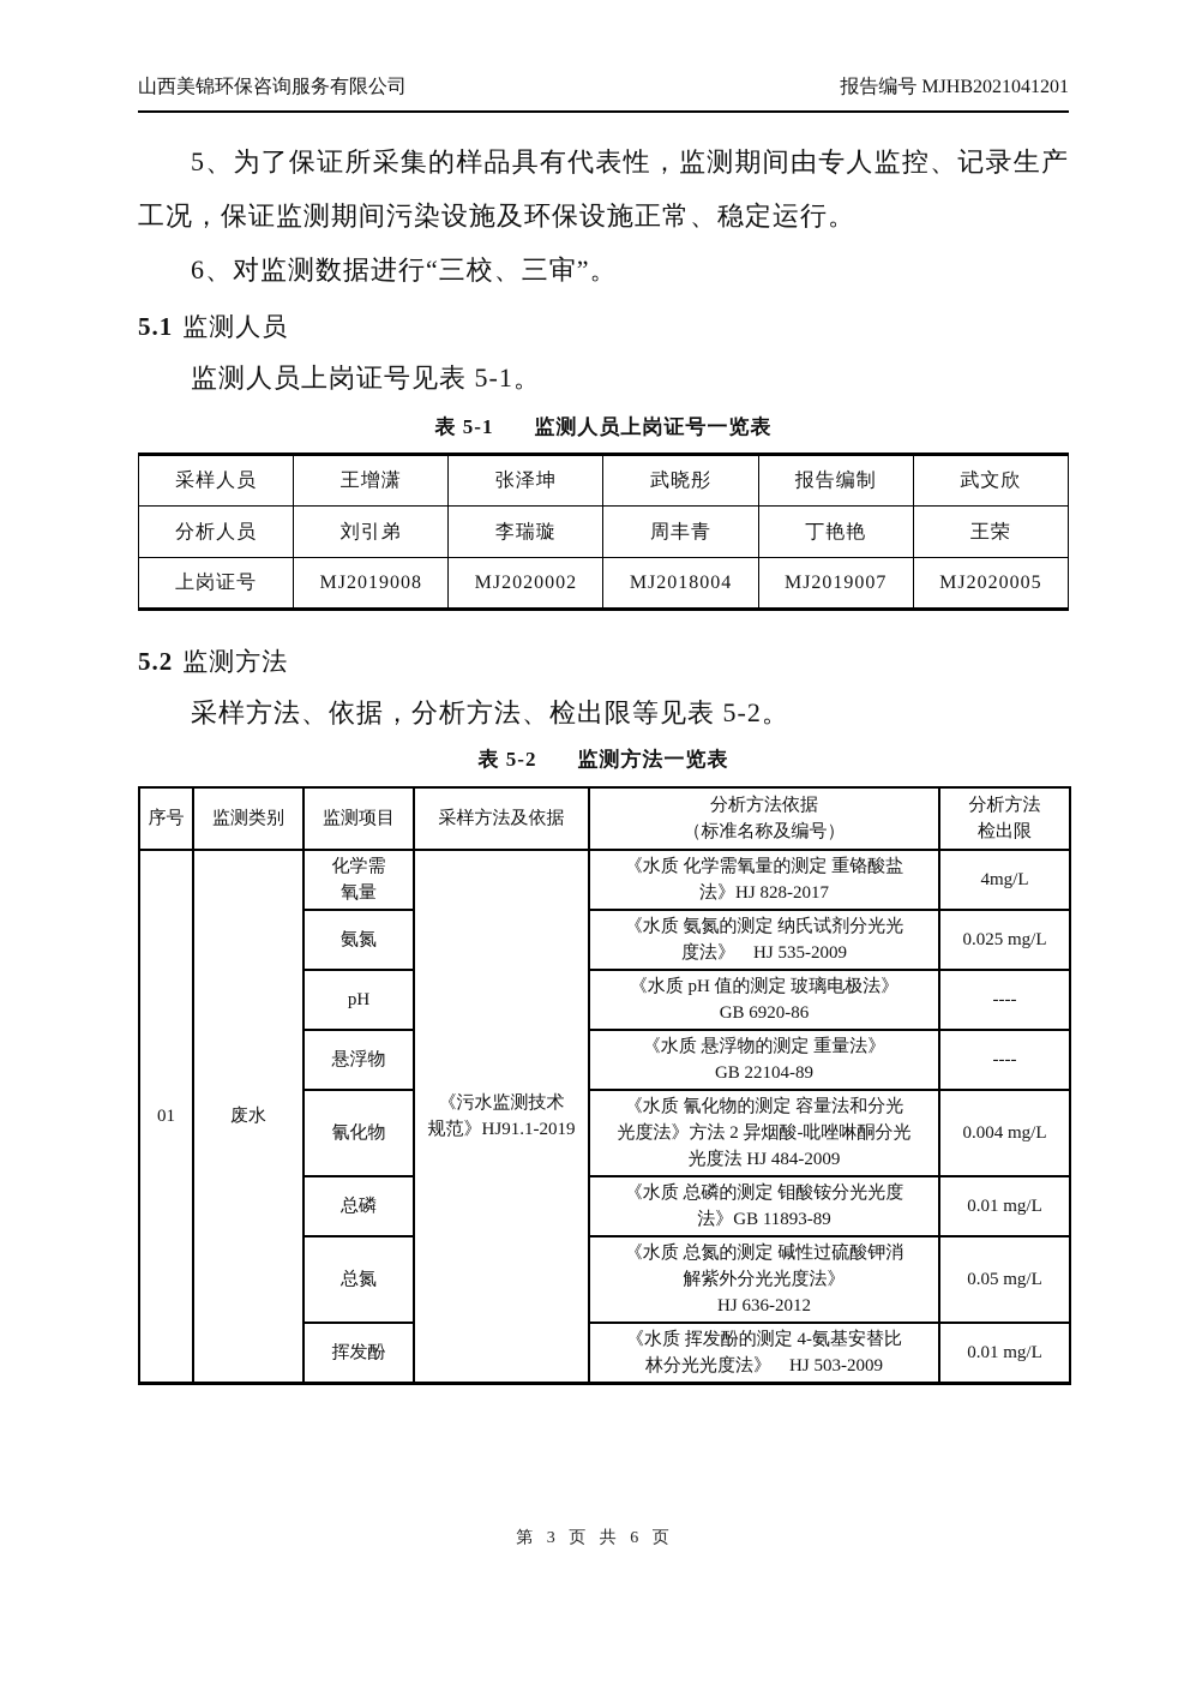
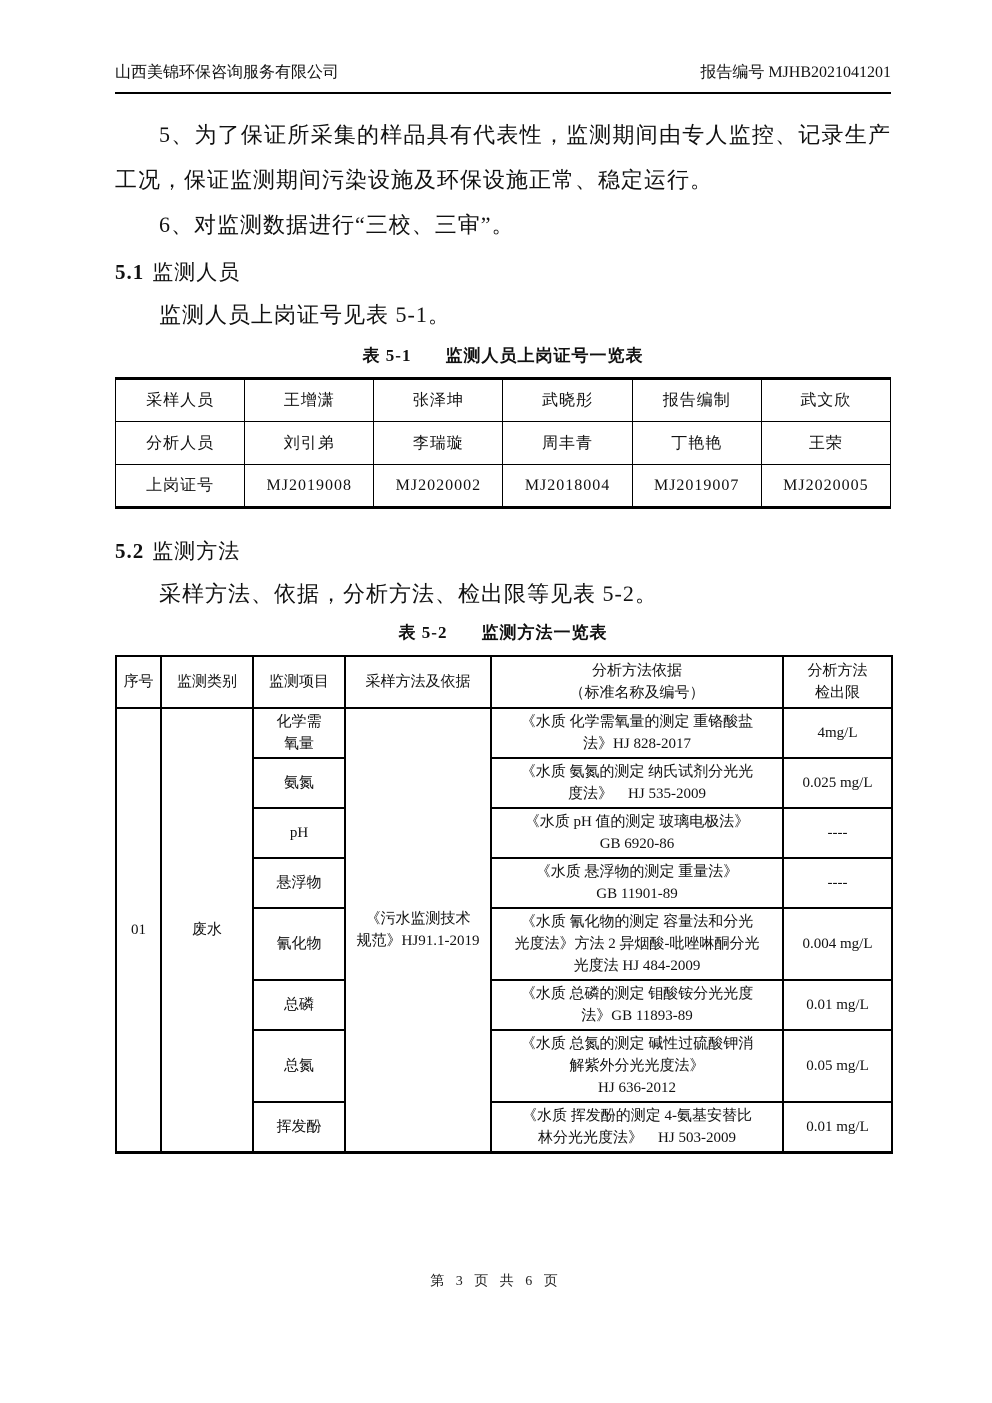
  山西美锦环保咨询服务有限公司
  报告编号 MJHB2021041201
  5、为了保证所采集的样品具有代表性，监测期间由专人监控、记录生产工况，保证监测期间污染设施及环保设施正常、稳定运行。
  6、对监测数据进行“三校、三审”。
  5.1 监测人员
  监测人员上岗证号见表 5-1。
  表 5-1 监测人员上岗证号一览表
  采样人员	王增潇	张泽坤	武晓彤	报告编制	武文欣
  分析人员	刘引弟	李瑞璇	周丰青	丁艳艳	王荣
  上岗证号	MJ2019008	MJ2020002	MJ2018004	MJ2019007	MJ2020005
  5.2 监测方法
  采样方法、依据，分析方法、检出限等见表 5-2。
  表 5-2 监测方法一览表
  序号	监测类别	监测项目	采样方法及依据	分析方法依据 （标准名称及编号）	分析方法 检出限
  01	废水	化学需 氧量	《污水监测技术 规范》HJ91.1-2019	《水质 化学需氧量的测定 重铬酸盐 法》HJ 828-2017	4mg/L
  氨氮	《水质 氨氮的测定 纳氏试剂分光光 度法》 HJ 535-2009	0.025 mg/L
  pH	《水质 pH 值的测定 玻璃电极法》 GB 6920-86	----
- 悬浮物	《水质 悬浮物的测定 重量法》 GB 22104-89	----
+ 悬浮物	《水质 悬浮物的测定 重量法》 GB 11901-89	----
  氰化物	《水质 氰化物的测定 容量法和分光 光度法》方法 2 异烟酸-吡唑啉酮分光 光度法 HJ 484-2009	0.004 mg/L
  总磷	《水质 总磷的测定 钼酸铵分光光度 法》GB 11893-89	0.01 mg/L
  总氮	《水质 总氮的测定 碱性过硫酸钾消 解紫外分光光度法》 HJ 636-2012	0.05 mg/L
  挥发酚	《水质 挥发酚的测定 4-氨基安替比 林分光光度法》 HJ 503-2009	0.01 mg/L
  第 3 页 共 6 页
